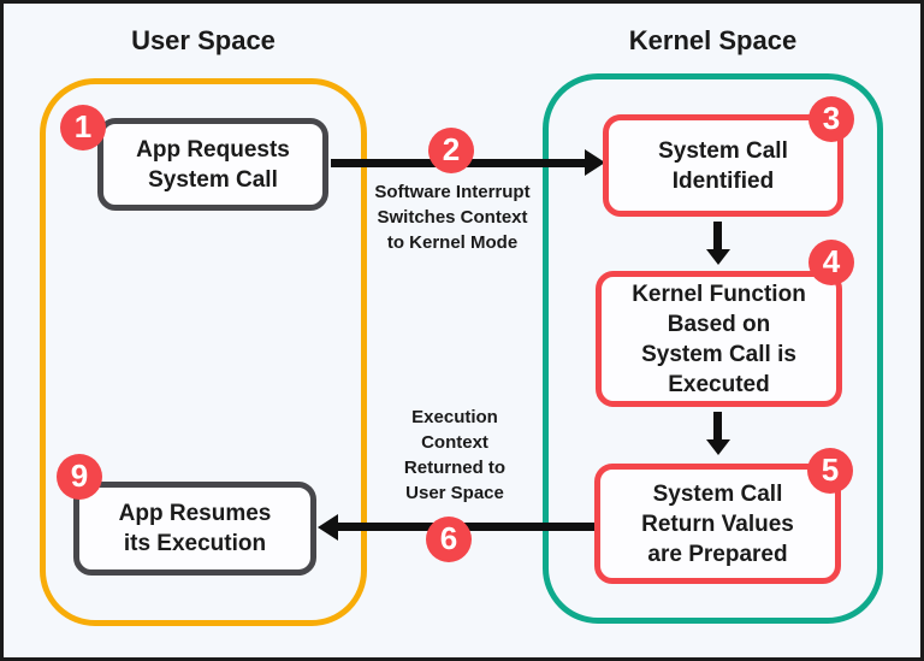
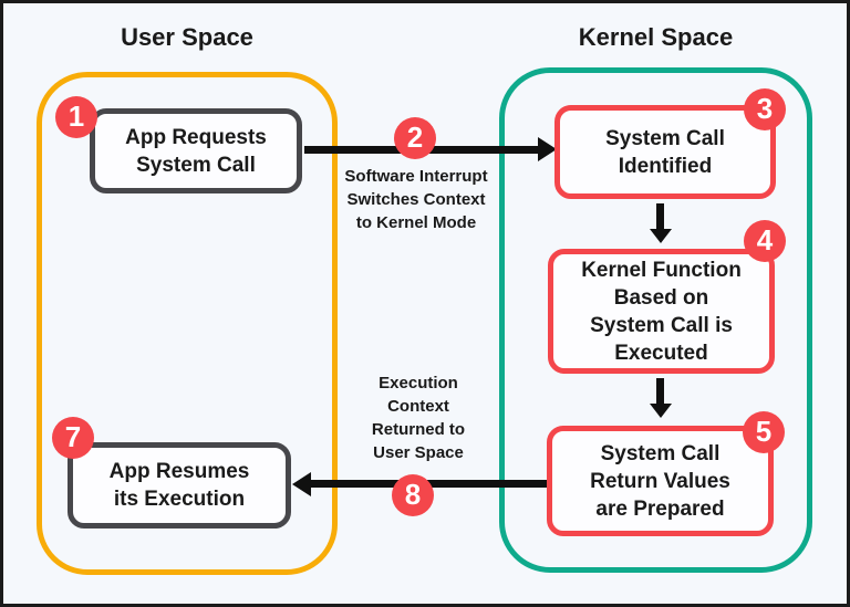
  User Space
  Kernel Space
  Software Interrupt
  Switches Context
  to Kernel Mode
  2
  Execution
  Context
  Returned to
  User Space
- 6
+ 8
  App Requests
  System Call
  1
  App Resumes
  its Execution
- 9
+ 7
  System Call
  Identified
  3
  Kernel Function
  Based on
  System Call is
  Executed
  4
  System Call
  Return Values
  are Prepared
  5
